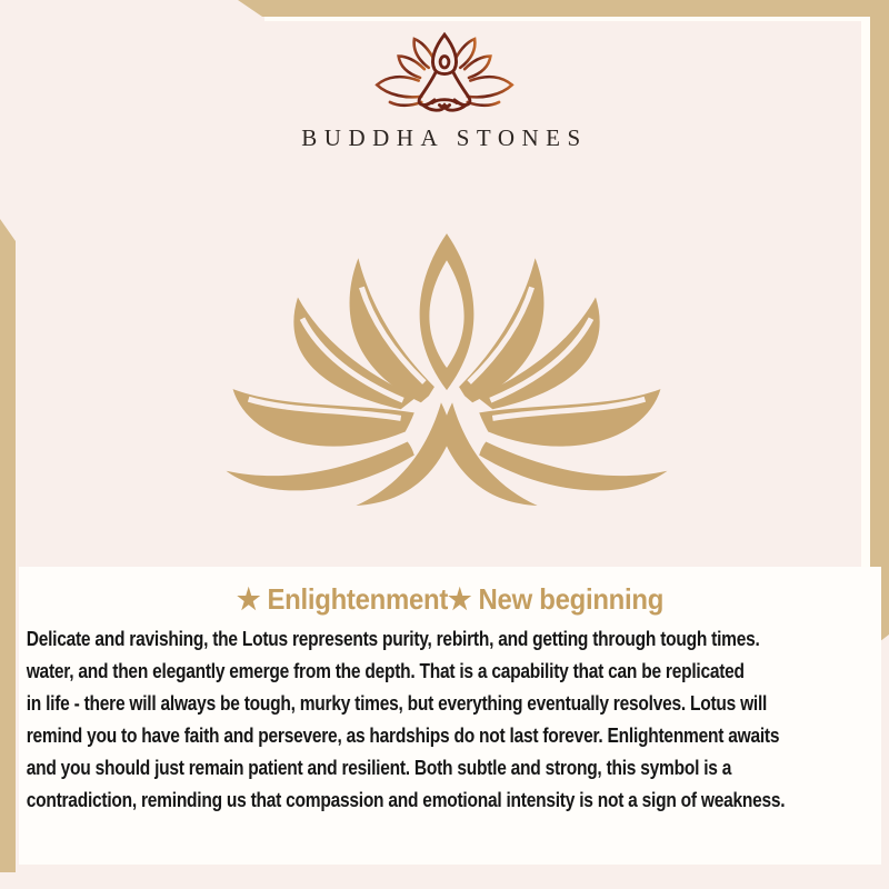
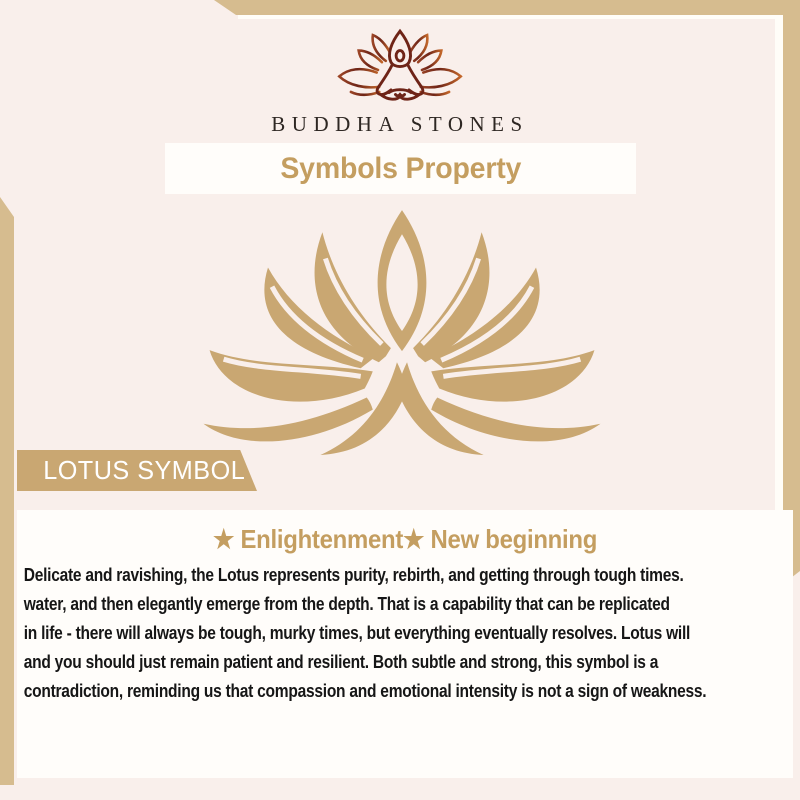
  BUDDHA STONES
+ Symbols Property
+ LOTUS SYMBOL
  ★ Enlightenment★ New beginning
  Delicate and ravishing, the Lotus represents purity, rebirth, and getting through tough times.
  water, and then elegantly emerge from the depth. That is a capability that can be replicated
  in life - there will always be tough, murky times, but everything eventually resolves. Lotus will
- remind you to have faith and persevere, as hardships do not last forever. Enlightenment awaits
  and you should just remain patient and resilient. Both subtle and strong, this symbol is a
  contradiction, reminding us that compassion and emotional intensity is not a sign of weakness.
